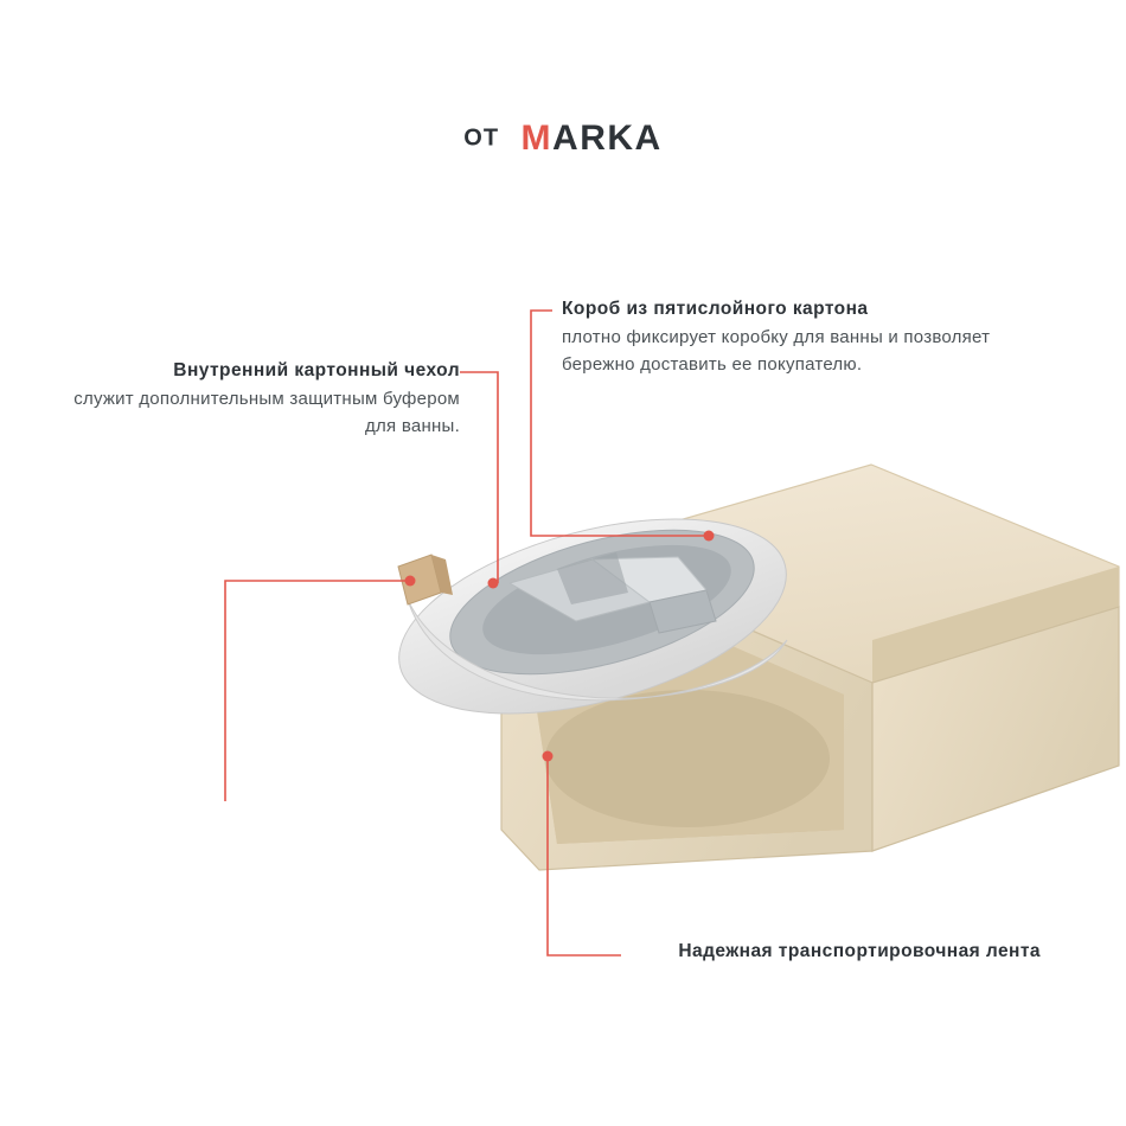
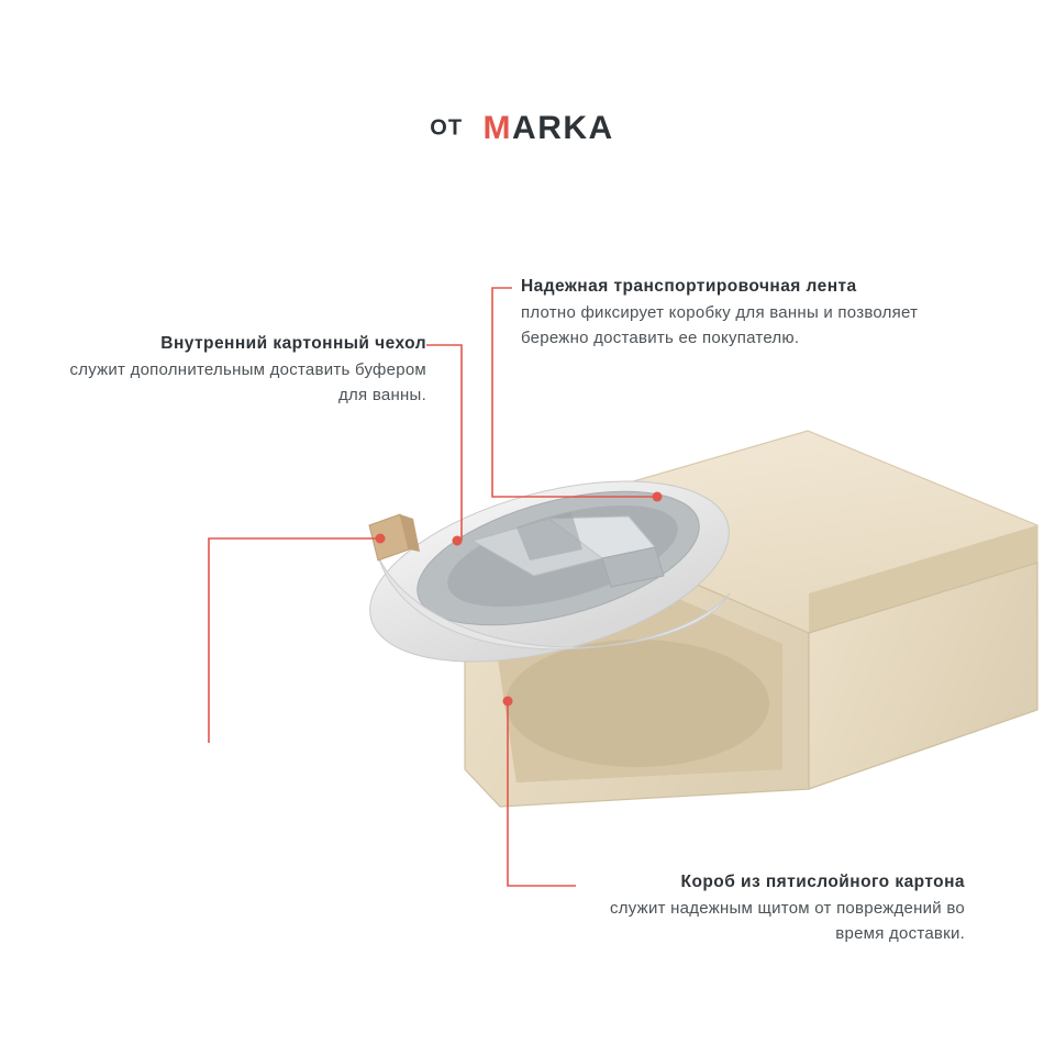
  ОТ MARKA
  Внутренний картонный чехол
- служит дополнительным защитным буфером для ванны.
+ служит дополнительным доставить буфером для ванны.
- Короб из пятислойного картона
+ Надежная транспортировочная лента
  плотно фиксирует коробку для ванны и позволяет бережно доставить ее покупателю.
- Надежная транспортировочная лента
+ Короб из пятислойного картона
+ служит надежным щитом от повреждений во время доставки.
